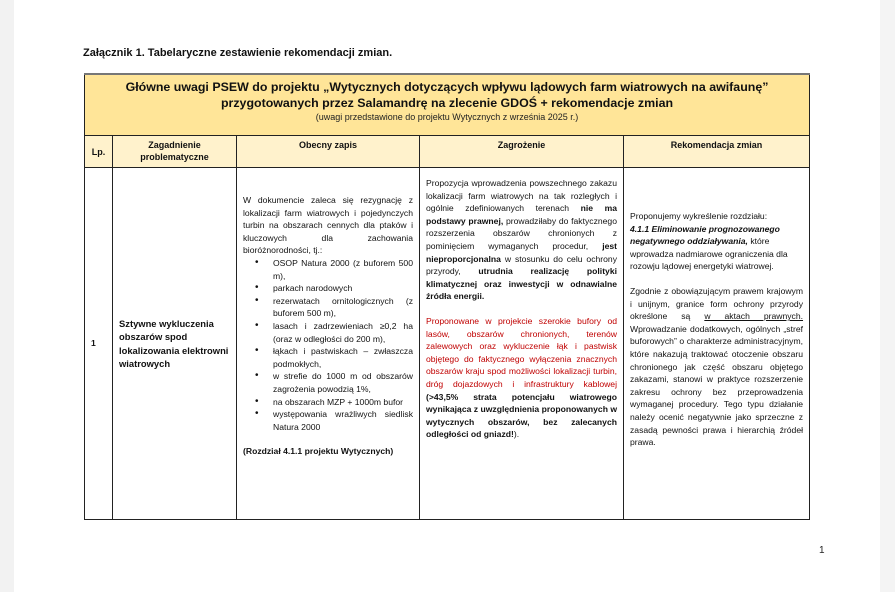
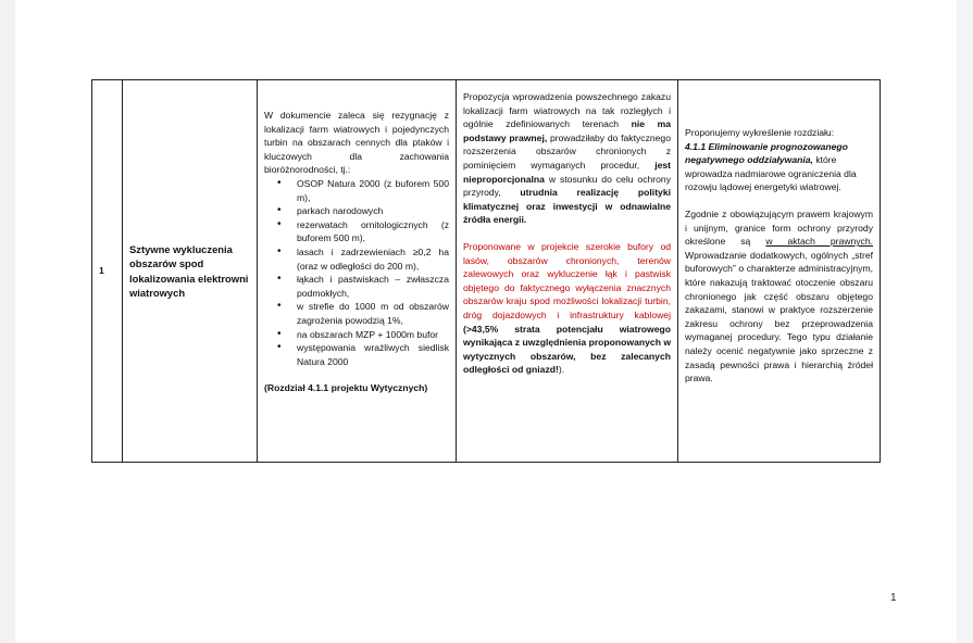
- Załącznik 1. Tabelaryczne zestawienie rekomendacji zmian.
- Główne uwagi PSEW do projektu „Wytycznych dotyczących wpływu lądowych farm wiatrowych na awifaunę” przygotowanych przez Salamandrę na zlecenie GDOŚ + rekomendacje zmian (uwagi przedstawione do projektu Wytycznych z września 2025 r.)
- Lp.	Zagadnienie problematyczne	Obecny zapis	Zagrożenie	Rekomendacja zmian
  1	Sztywne wykluczenia obszarów spod lokalizowania elektrowni wiatrowych	W dokumencie zaleca się rezygnację z lokalizacji farm wiatrowych i pojedynczych turbin na obszarach cennych dla ptaków i kluczowych dla zachowania bioróżnorodności, tj.: OSOP Natura 2000 (z buforem 500 m), parkach narodowych rezerwatach ornitologicznych (z buforem 500 m), lasach i zadrzewieniach ≥0,2 ha (oraz w odległości do 200 m), łąkach i pastwiskach – zwłaszcza podmokłych, w strefie do 1000 m od obszarów zagrożenia powodzią 1%, na obszarach MZP + 1000m bufor występowania wrażliwych siedlisk Natura 2000 (Rozdział 4.1.1 projektu Wytycznych)	Propozycja wprowadzenia powszechnego zakazu lokalizacji farm wiatrowych na tak rozległych i ogólnie zdefiniowanych terenach nie ma podstawy prawnej, prowadziłaby do faktycznego rozszerzenia obszarów chronionych z pominięciem wymaganych procedur, jest nieproporcjonalna w stosunku do celu ochrony przyrody, utrudnia realizację polityki klimatycznej oraz inwestycji w odnawialne źródła energii. Proponowane w projekcie szerokie bufory od lasów, obszarów chronionych, terenów zalewowych oraz wykluczenie łąk i pastwisk objętego do faktycznego wyłączenia znacznych obszarów kraju spod możliwości lokalizacji turbin, dróg dojazdowych i infrastruktury kablowej (>43,5% strata potencjału wiatrowego wynikająca z uwzględnienia proponowanych w wytycznych obszarów, bez zalecanych odległości od gniazd!).	Proponujemy wykreślenie rozdziału: 4.1.1 Eliminowanie prognozowanego negatywnego oddziaływania, które wprowadza nadmiarowe ograniczenia dla rozowju lądowej energetyki wiatrowej. Zgodnie z obowiązującym prawem krajowym i unijnym, granice form ochrony przyrody określone są w aktach prawnych. Wprowadzanie dodatkowych, ogólnych „stref buforowych” o charakterze administracyjnym, które nakazują traktować otoczenie obszaru chronionego jak część obszaru objętego zakazami, stanowi w praktyce rozszerzenie zakresu ochrony bez przeprowadzenia wymaganej procedury. Tego typu działanie należy ocenić negatywnie jako sprzeczne z zasadą pewności prawa i hierarchią źródeł prawa.
  1
